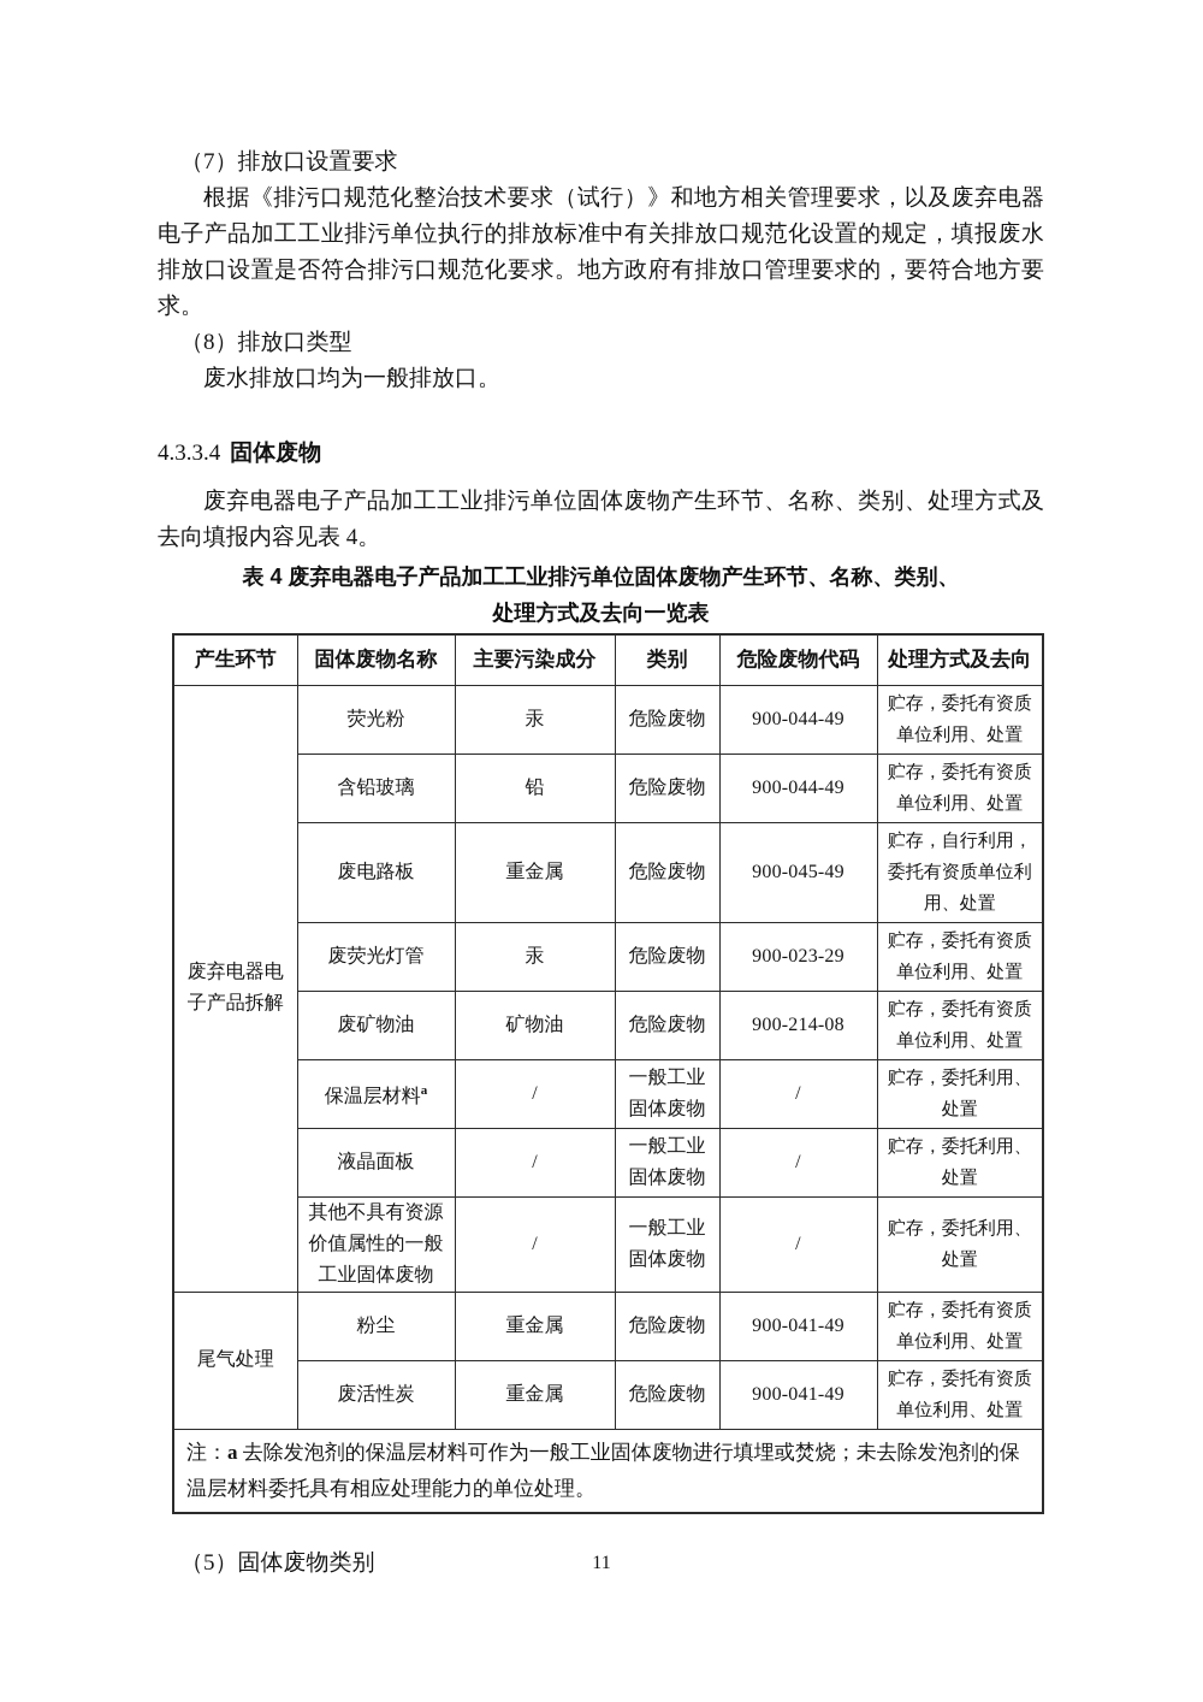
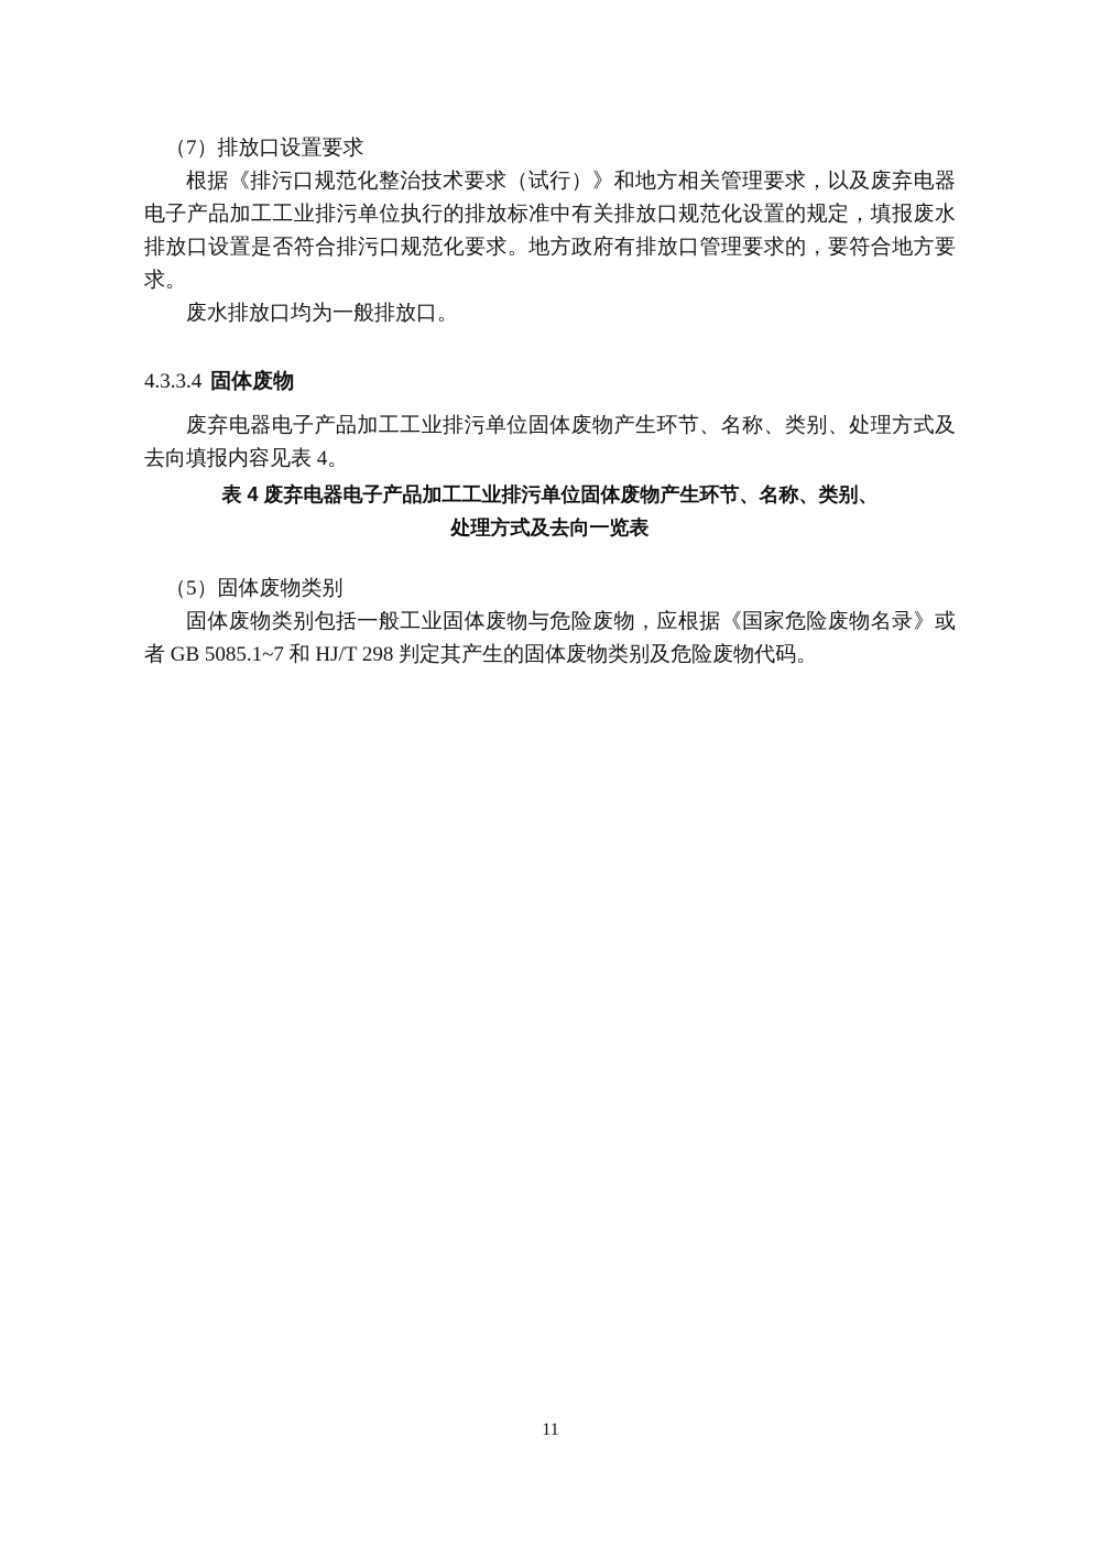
  （7）排放口设置要求
  根据《排污口规范化整治技术要求（试行）》和地方相关管理要求，以及废弃电器电子产品加工工业排污单位执行的排放标准中有关排放口规范化设置的规定，填报废水排放口设置是否符合排污口规范化要求。地方政府有排放口管理要求的，要符合地方要求。
- （8）排放口类型
  废水排放口均为一般排放口。
  4.3.3.4 固体废物
  废弃电器电子产品加工工业排污单位固体废物产生环节、名称、类别、处理方式及去向填报内容见表 4。
  表 4 废弃电器电子产品加工工业排污单位固体废物产生环节、名称、类别、
  处理方式及去向一览表
- 产生环节	固体废物名称	主要污染成分	类别	危险废物代码	处理方式及去向
- 废弃电器电子产品拆解	荧光粉	汞	危险废物	900-044-49	贮存，委托有资质单位利用、处置
- 含铅玻璃	铅	危险废物	900-044-49	贮存，委托有资质单位利用、处置
- 废电路板	重金属	危险废物	900-045-49	贮存，自行利用，委托有资质单位利用、处置
- 废荧光灯管	汞	危险废物	900-023-29	贮存，委托有资质单位利用、处置
- 废矿物油	矿物油	危险废物	900-214-08	贮存，委托有资质单位利用、处置
- 保温层材料a	/	一般工业固体废物	/	贮存，委托利用、处置
- 液晶面板	/	一般工业固体废物	/	贮存，委托利用、处置
- 其他不具有资源价值属性的一般工业固体废物	/	一般工业固体废物	/	贮存，委托利用、处置
- 尾气处理	粉尘	重金属	危险废物	900-041-49	贮存，委托有资质单位利用、处置
- 废活性炭	重金属	危险废物	900-041-49	贮存，委托有资质单位利用、处置
- 注：a 去除发泡剂的保温层材料可作为一般工业固体废物进行填埋或焚烧；未去除发泡剂的保温层材料委托具有相应处理能力的单位处理。
  （5）固体废物类别
+ 固体废物类别包括一般工业固体废物与危险废物，应根据《国家危险废物名录》或者 GB 5085.1~7 和 HJ/T 298 判定其产生的固体废物类别及危险废物代码。
  11
